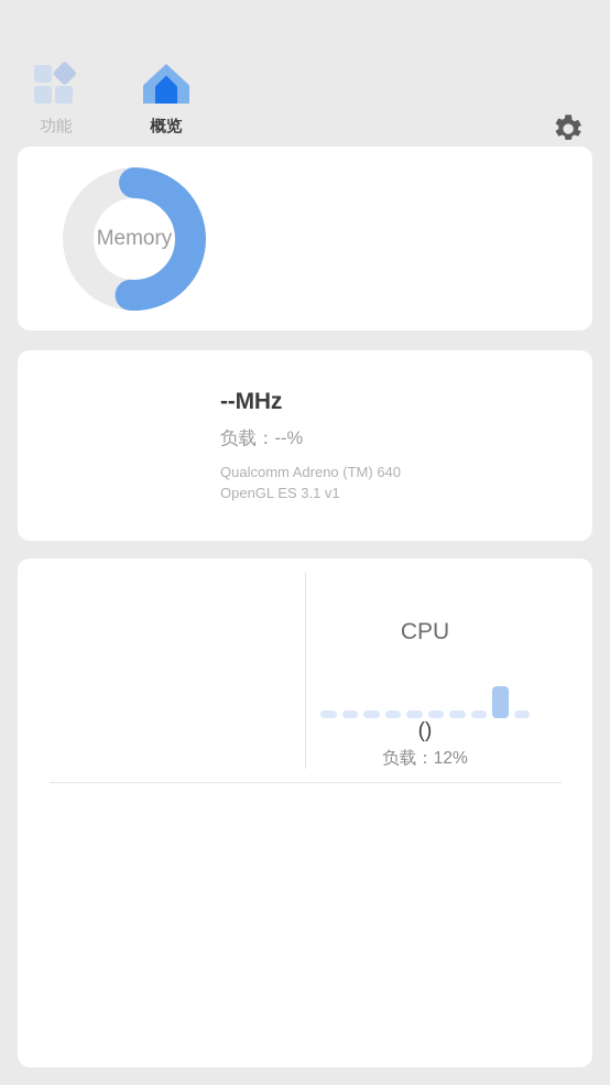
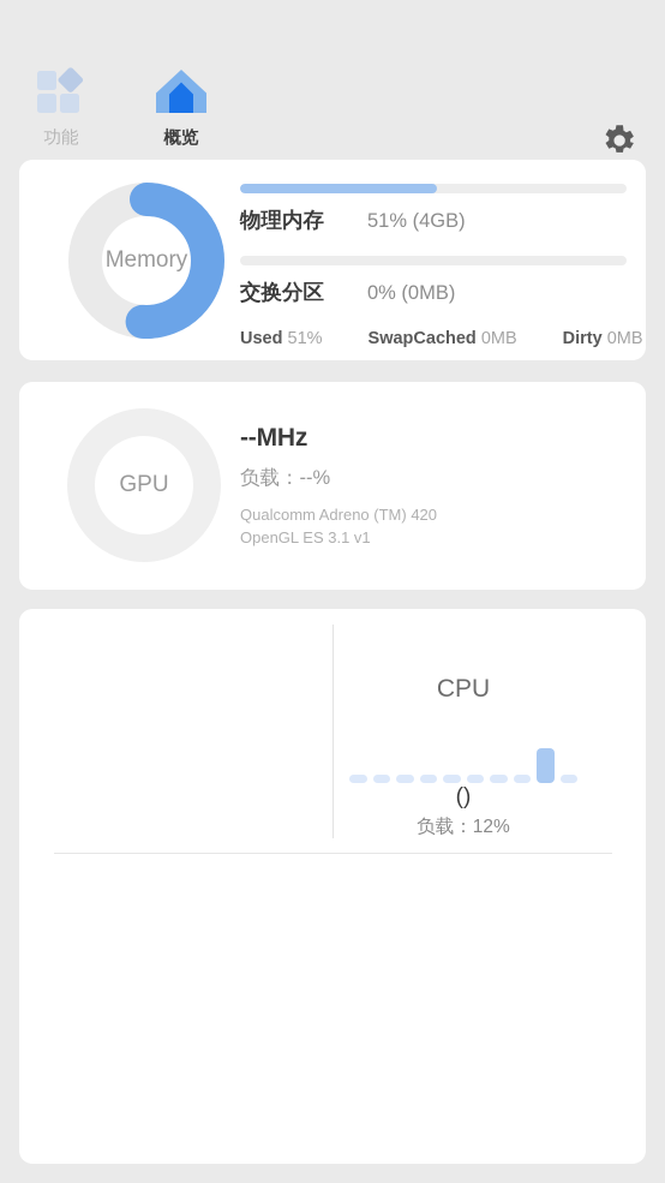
  功能
  概览
  Memory
+ 物理内存
+ 51% (4GB)
+ 交换分区
+ 0% (0MB)
+ Used 51%
+ SwapCached 0MB
+ Dirty 0MB
+ GPU
  --MHz
  负载：--%
- Qualcomm Adreno (TM) 640
+ Qualcomm Adreno (TM) 420
  OpenGL ES 3.1 v1
  CPU
  ()
  负载：12%
